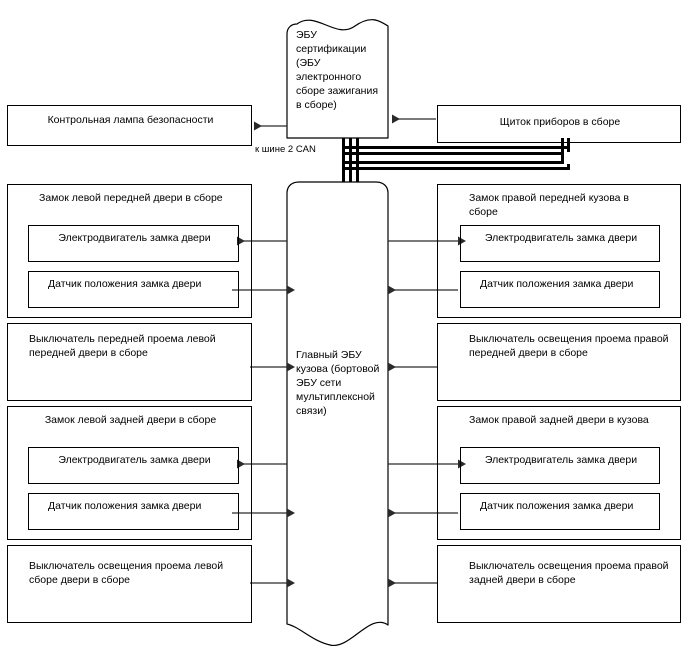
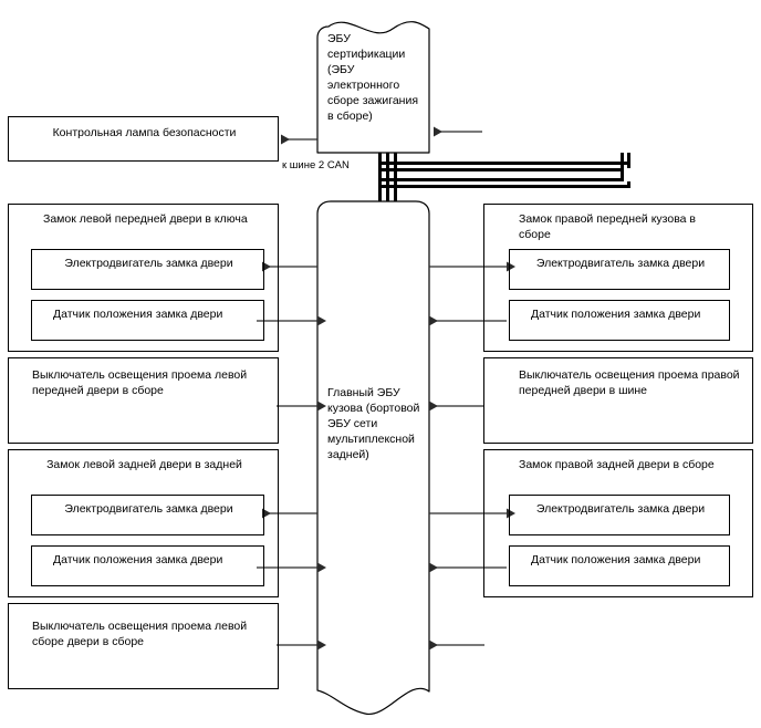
  ЭБУ сертификации (ЭБУ электронного сборе зажигания в сборе)
  к шине 2 CAN
  Контрольная лампа безопасности
- Щиток приборов в сборе
- Главный ЭБУ кузова (бортовой ЭБУ сети мультиплексной связи)
+ Главный ЭБУ кузова (бортовой ЭБУ сети мультиплексной задней)
- Замок левой передней двери в сборе
+ Замок левой передней двери в ключа
  Электродвигатель замка двери
  Датчик положения замка двери
  Замок правой передней кузова в сборе
  Электродвигатель замка двери
  Датчик положения замка двери
- Выключатель передней проема левой передней двери в сборе
+ Выключатель освещения проема левой передней двери в сборе
- Выключатель освещения проема правой передней двери в сборе
+ Выключатель освещения проема правой передней двери в шине
- Замок левой задней двери в сборе
+ Замок левой задней двери в задней
  Электродвигатель замка двери
  Датчик положения замка двери
- Замок правой задней двери в кузова
+ Замок правой задней двери в сборе
  Электродвигатель замка двери
  Датчик положения замка двери
  Выключатель освещения проема левой сборе двери в сборе
- Выключатель освещения проема правой задней двери в сборе
